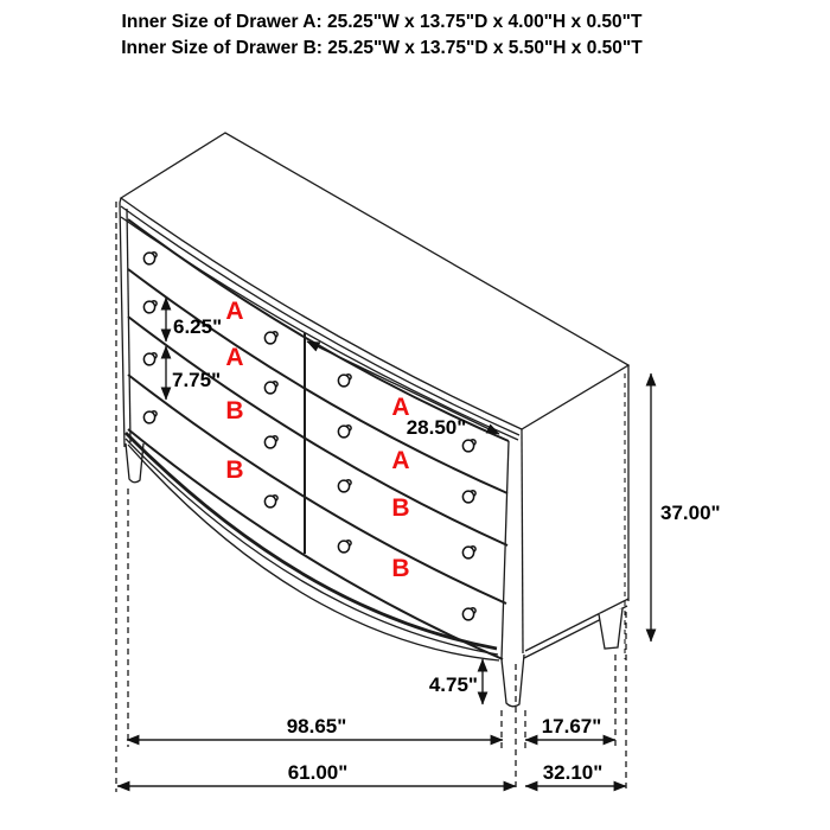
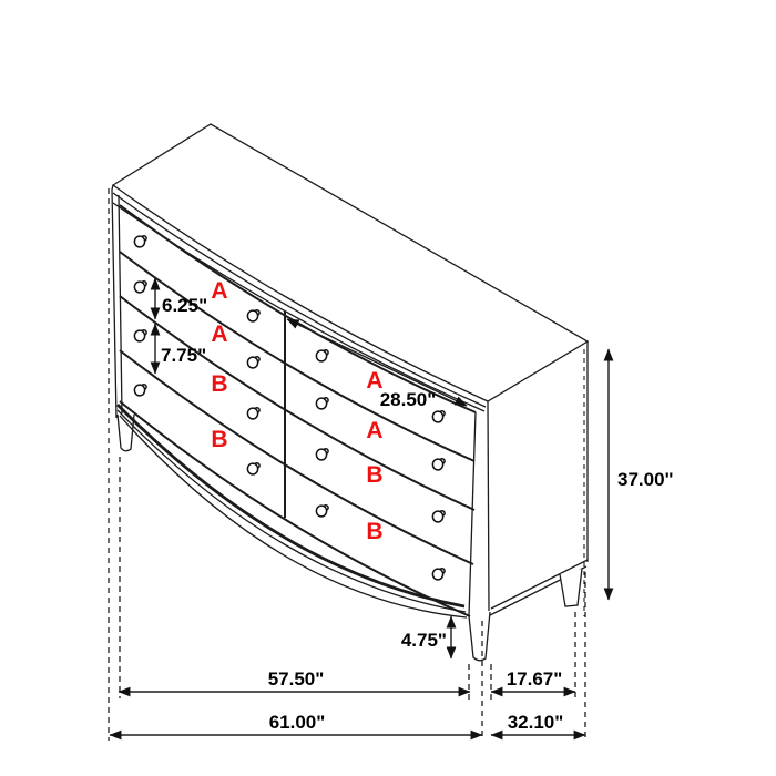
- Inner Size of Drawer A: 25.25"W x 13.75"D x 4.00"H x 0.50"T
- Inner Size of Drawer B: 25.25"W x 13.75"D x 5.50"H x 0.50"T
  A
  A
  B
  B
  A
  A
  B
  B
  6.25"
  7.75"
  28.50"
  37.00"
  4.75"
- 98.65"
+ 57.50"
  17.67"
  61.00"
  32.10"
